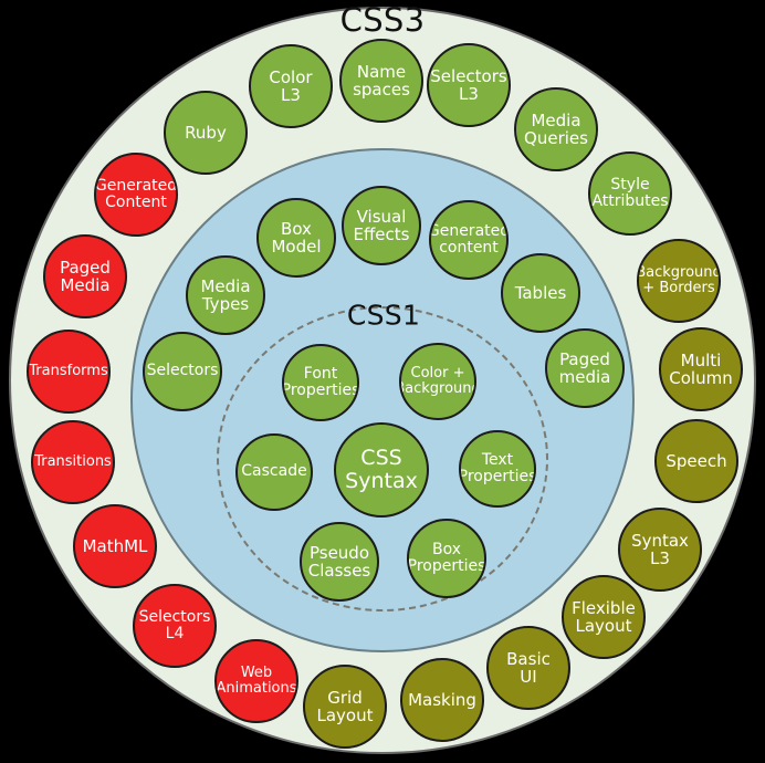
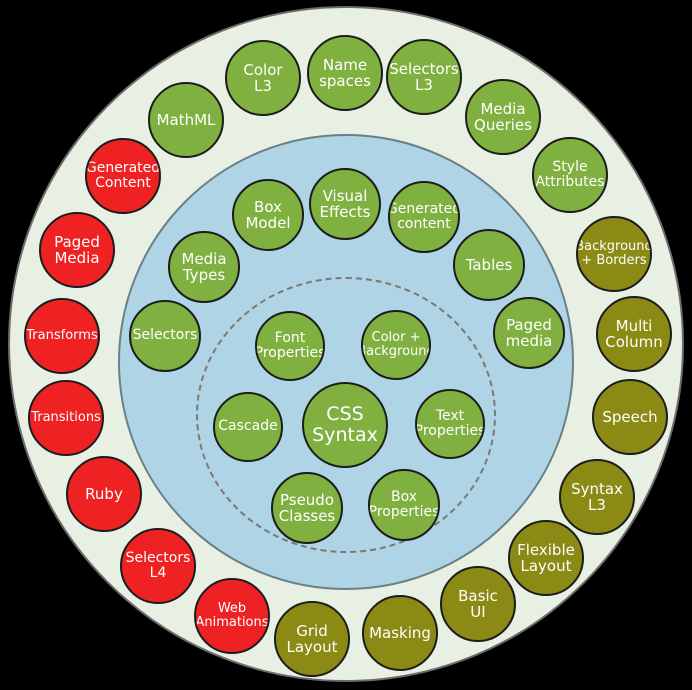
- CSS3
- CSS1
- Ruby
+ MathML
  Color
  L3
  Name
  spaces
  Selectors
  L3
  Media
  Queries
  Style
  Attributes
  Generated
  Content
  Paged
  Media
  Transforms
  Transitions
- MathML
+ Ruby
  Selectors
  L4
  Web
  Animations
  Grid
  Layout
  Masking
  Basic
  UI
  Flexible
  Layout
  Syntax
  L3
  Speech
  Multi
  Column
  Background
  + Borders
  Box
  Model
  Visual
  Effects
  Generated
  content
  Media
  Types
  Tables
  Selectors
  Paged
  media
  Pseudo
  Classes
  Box
  Properties
  Font
  Properties
  Color +
  ackgroun
  Cascade
  CSS
  Syntax
  Text
  Properties
